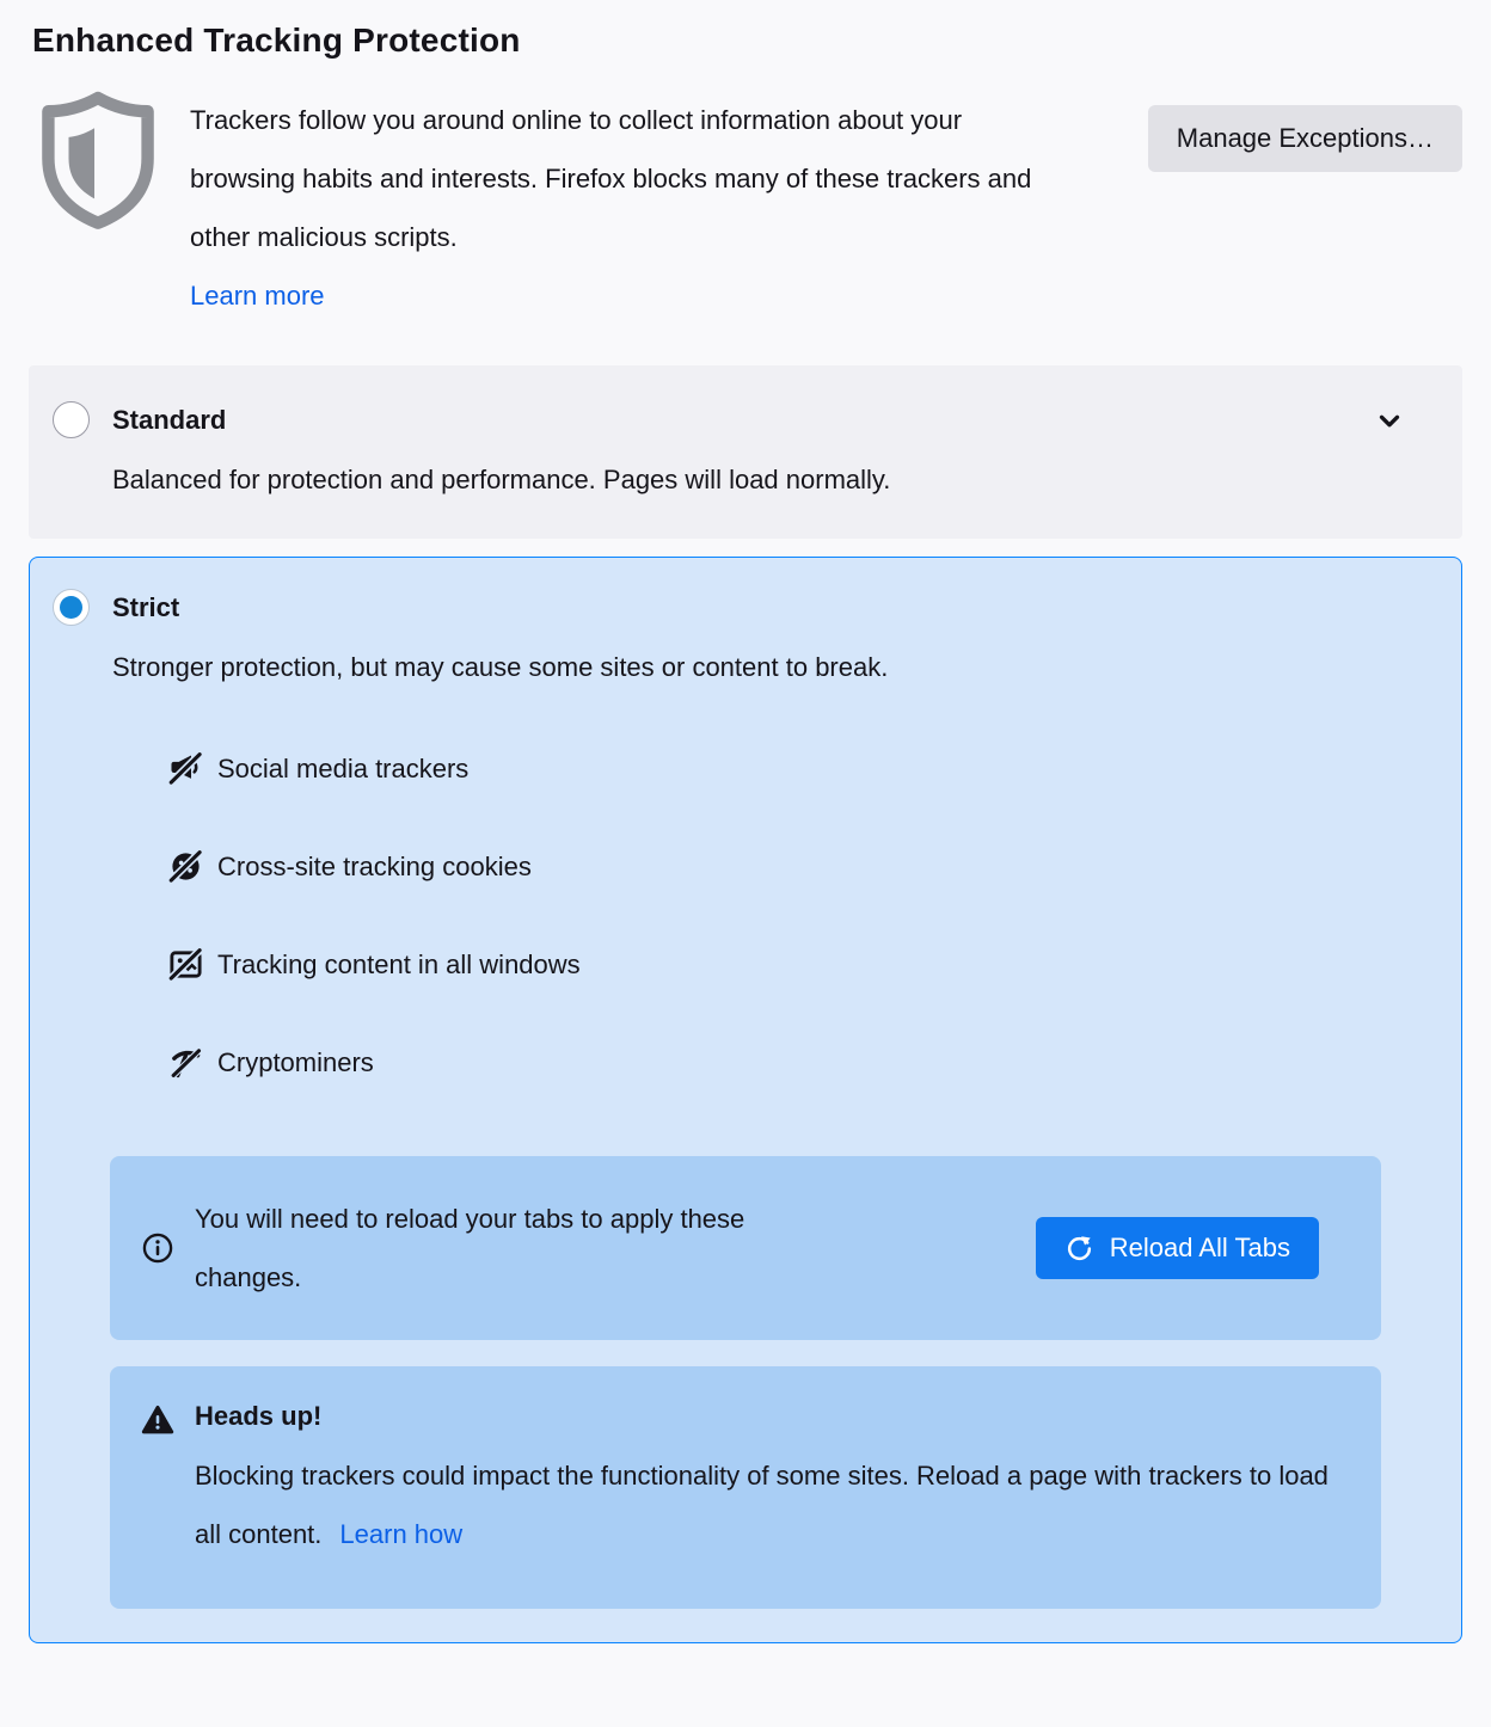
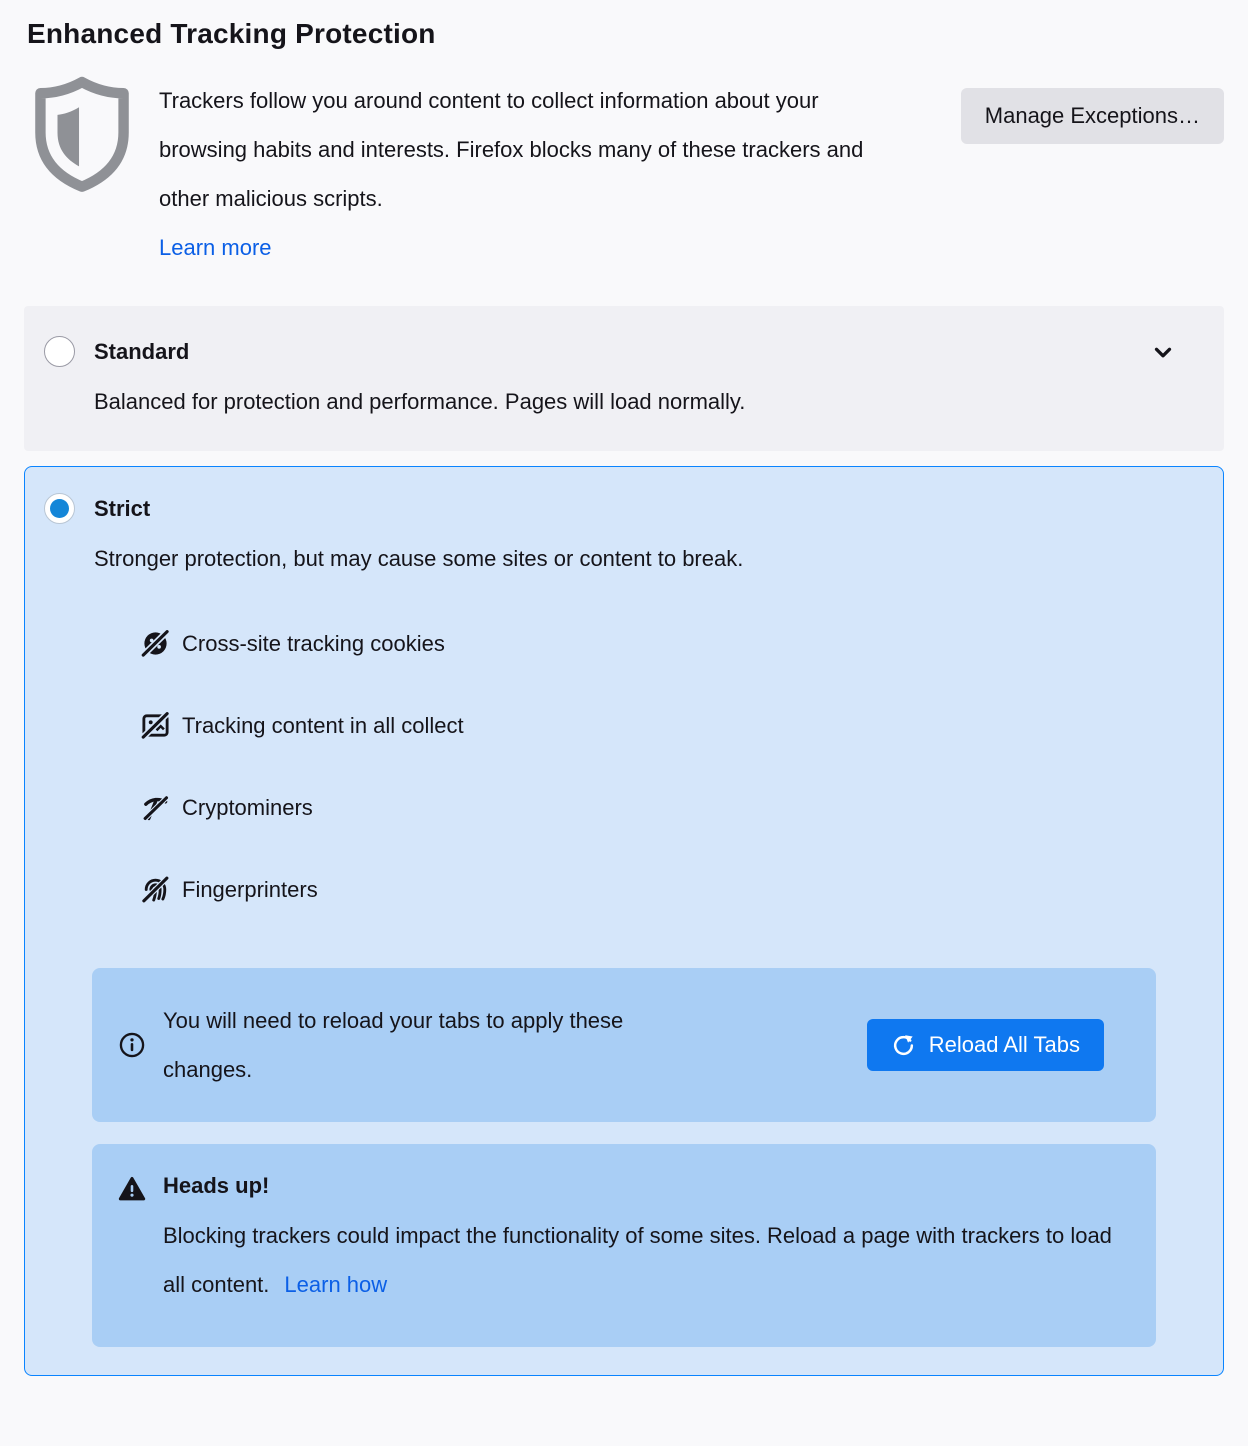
  Enhanced Tracking Protection
- Trackers follow you around online to collect information about your browsing habits and interests. Firefox blocks many of these trackers and other malicious scripts.
+ Trackers follow you around content to collect information about your browsing habits and interests. Firefox blocks many of these trackers and other malicious scripts.
  Learn more
  Manage Exceptions…
  Standard
  Balanced for protection and performance. Pages will load normally.
  Strict
  Stronger protection, but may cause some sites or content to break.
- Social media trackers
  Cross-site tracking cookies
- Tracking content in all windows
+ Tracking content in all collect
  Cryptominers
+ Fingerprinters
  You will need to reload your tabs to apply these changes.
  Reload All Tabs
  Heads up!
  Blocking trackers could impact the functionality of some sites. Reload a page with trackers to load all content. Learn how
